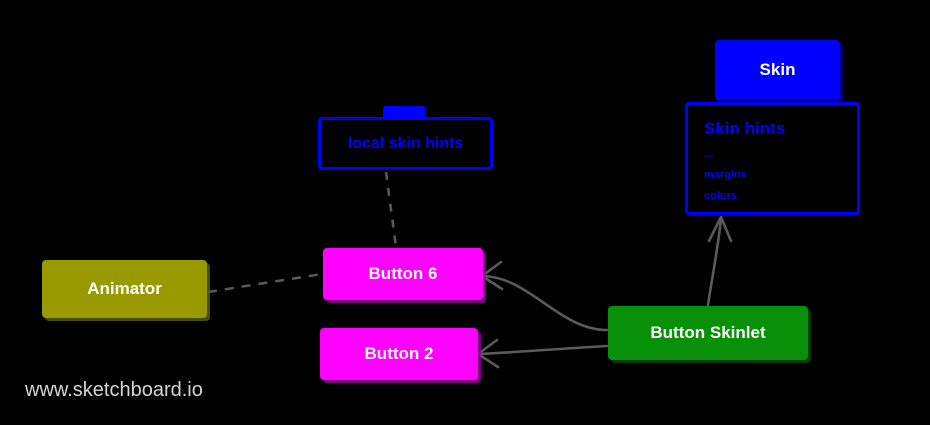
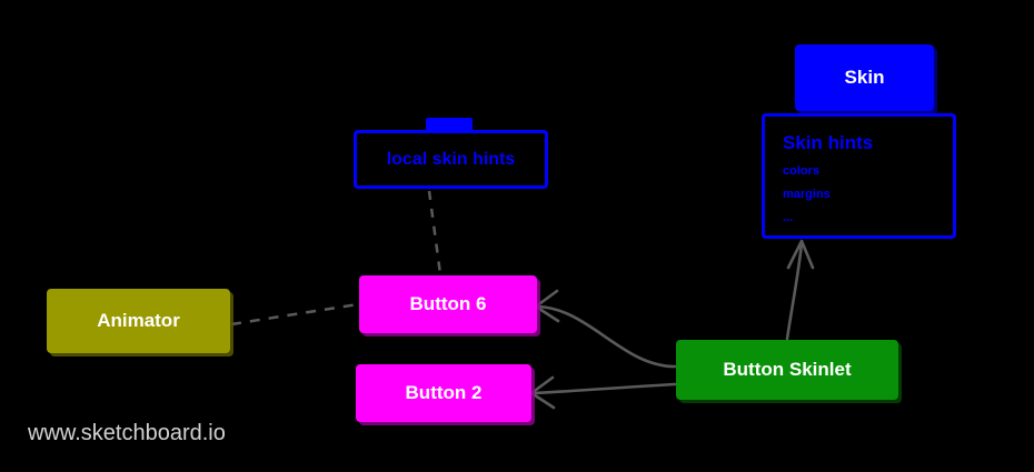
  Skin
  Skin hints
- ...
+ colors
  margins
- colors
+ ...
  local skin hints
  Animator
  Button 6
  Button 2
  Button Skinlet
  www.sketchboard.io
